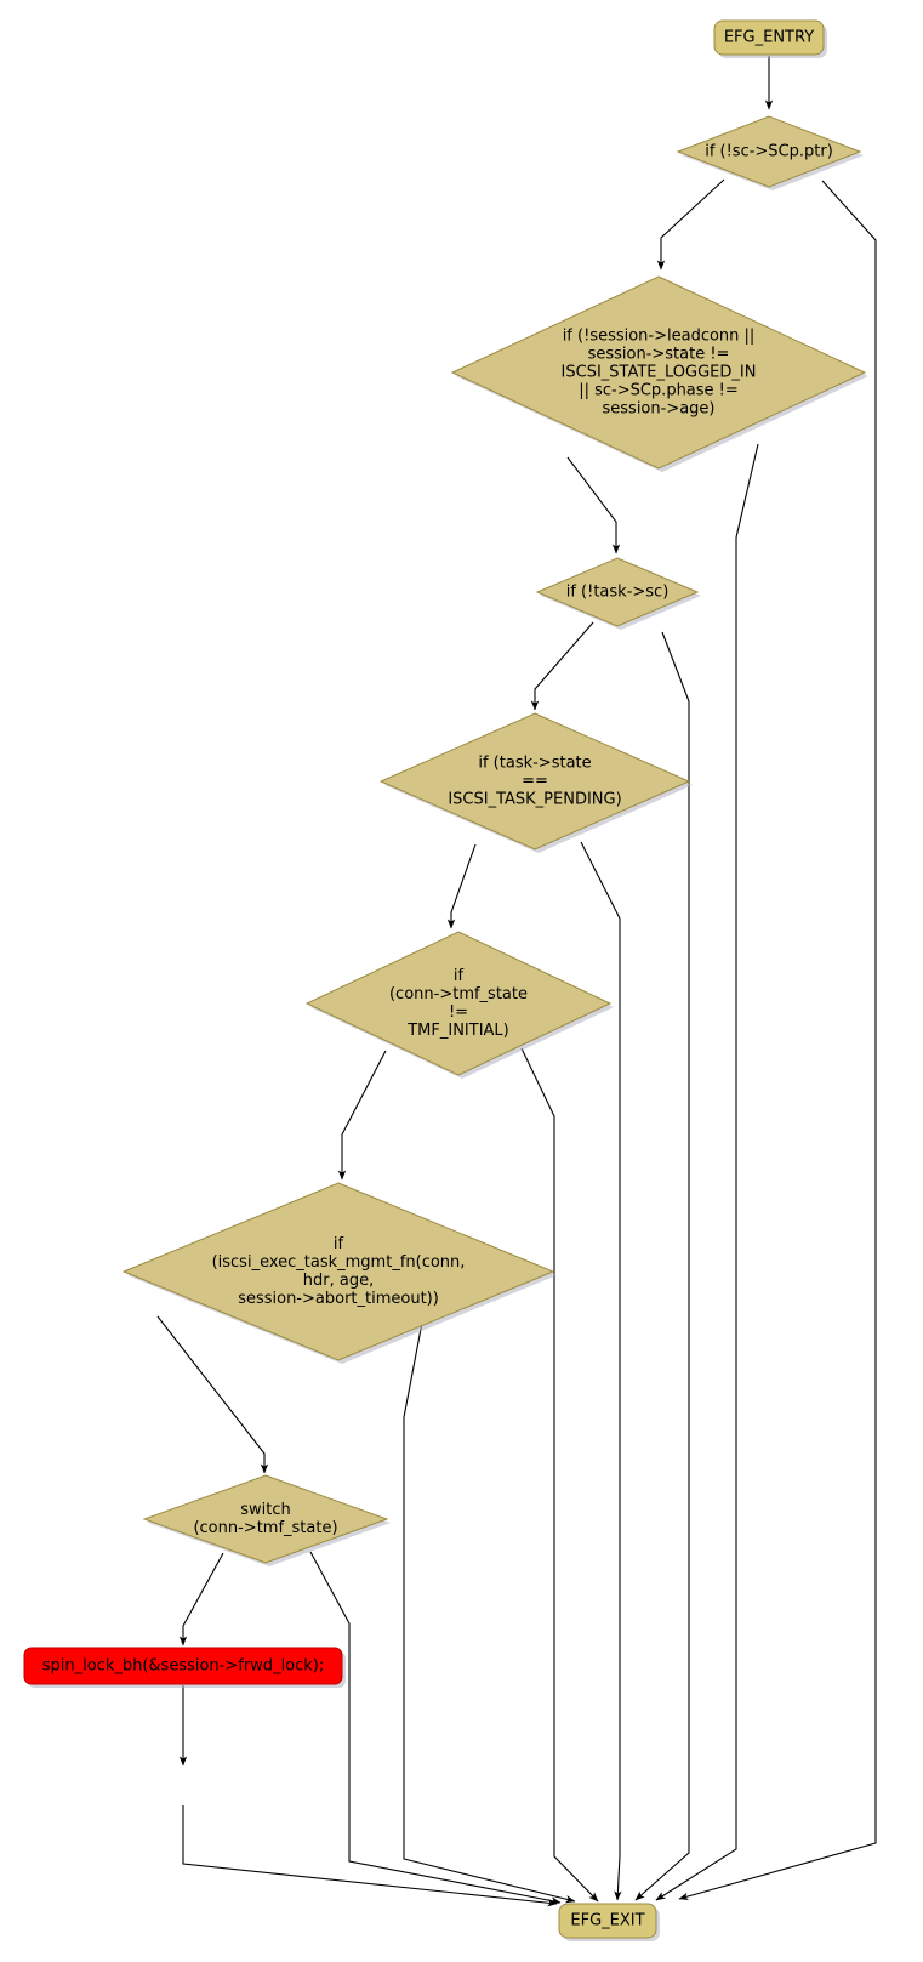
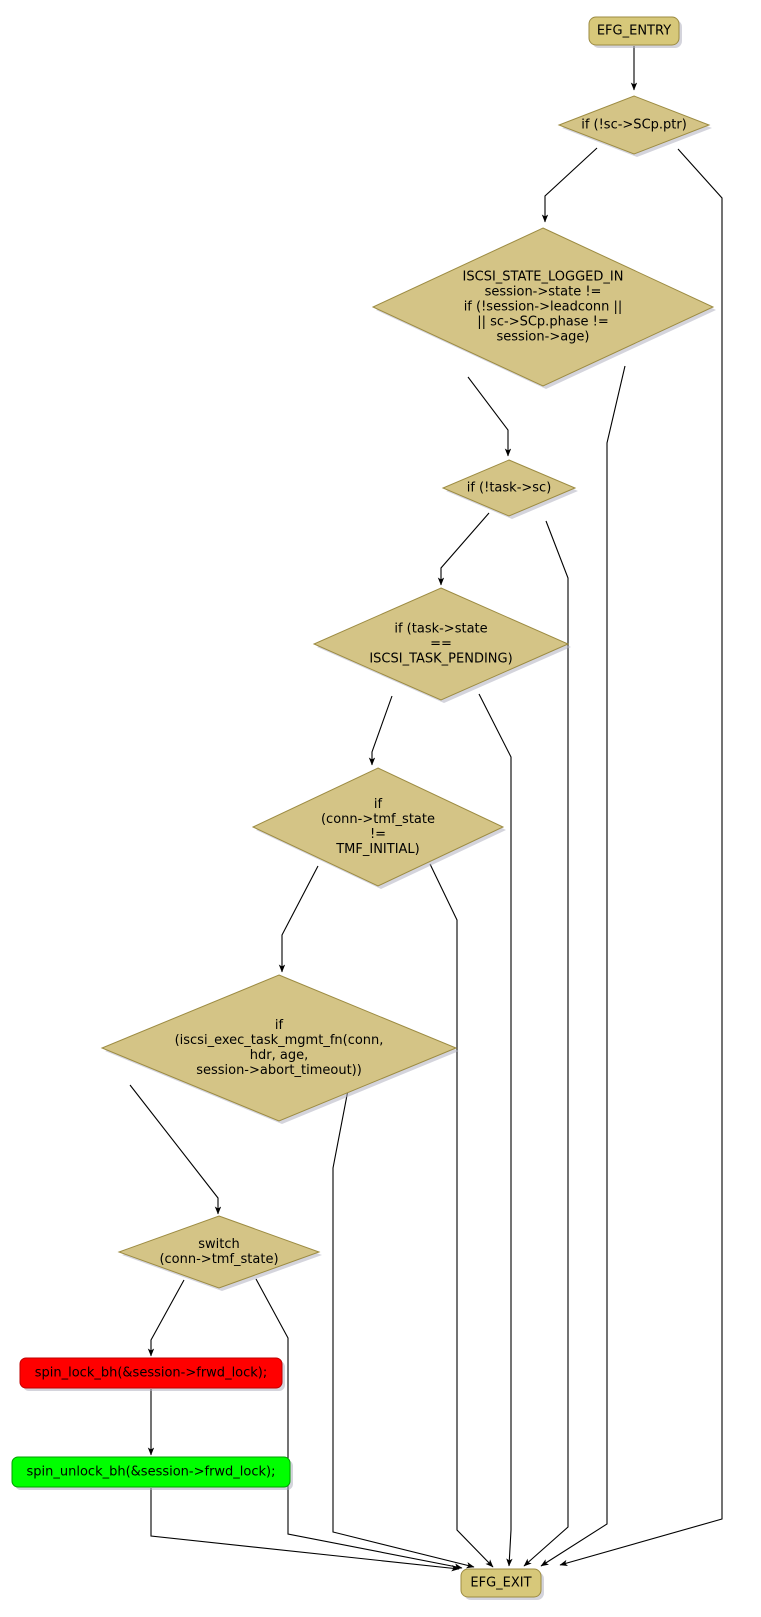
  EFG_ENTRY
  if (!sc->SCp.ptr)
- if (!session->leadconn ||
+ ISCSI_STATE_LOGGED_IN
  session->state !=
- ISCSI_STATE_LOGGED_IN
+ if (!session->leadconn ||
  || sc->SCp.phase !=
  session->age)
  if (!task->sc)
  if (task->state
  ==
  ISCSI_TASK_PENDING)
  if
  (conn->tmf_state
  !=
  TMF_INITIAL)
  if
  (iscsi_exec_task_mgmt_fn(conn,
  hdr, age,
  session->abort_timeout))
  switch
  (conn->tmf_state)
  spin_lock_bh(&session->frwd_lock);
+ spin_unlock_bh(&session->frwd_lock);
  EFG_EXIT
